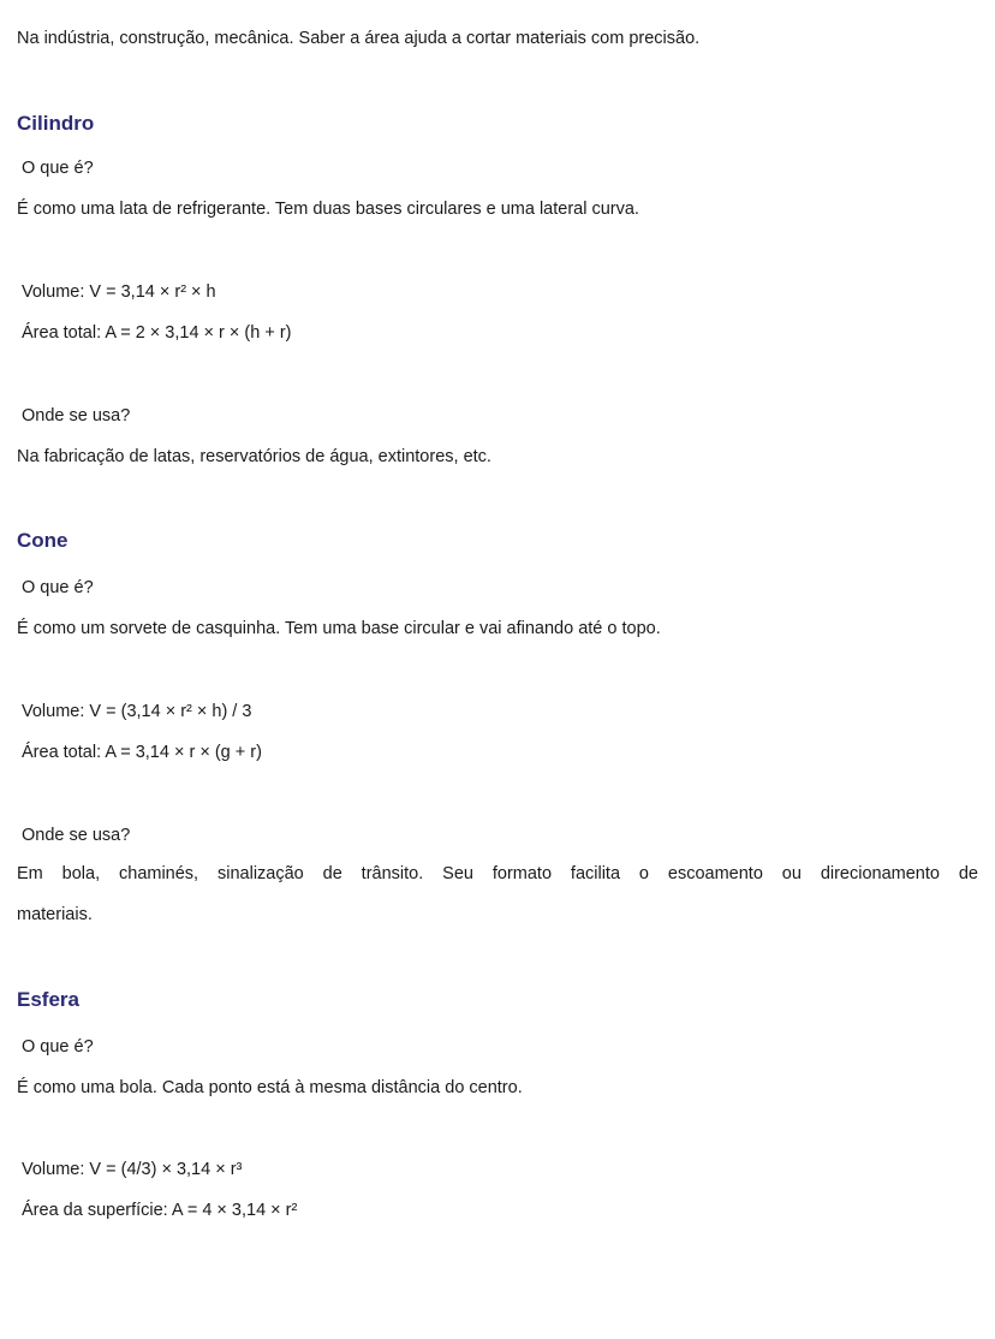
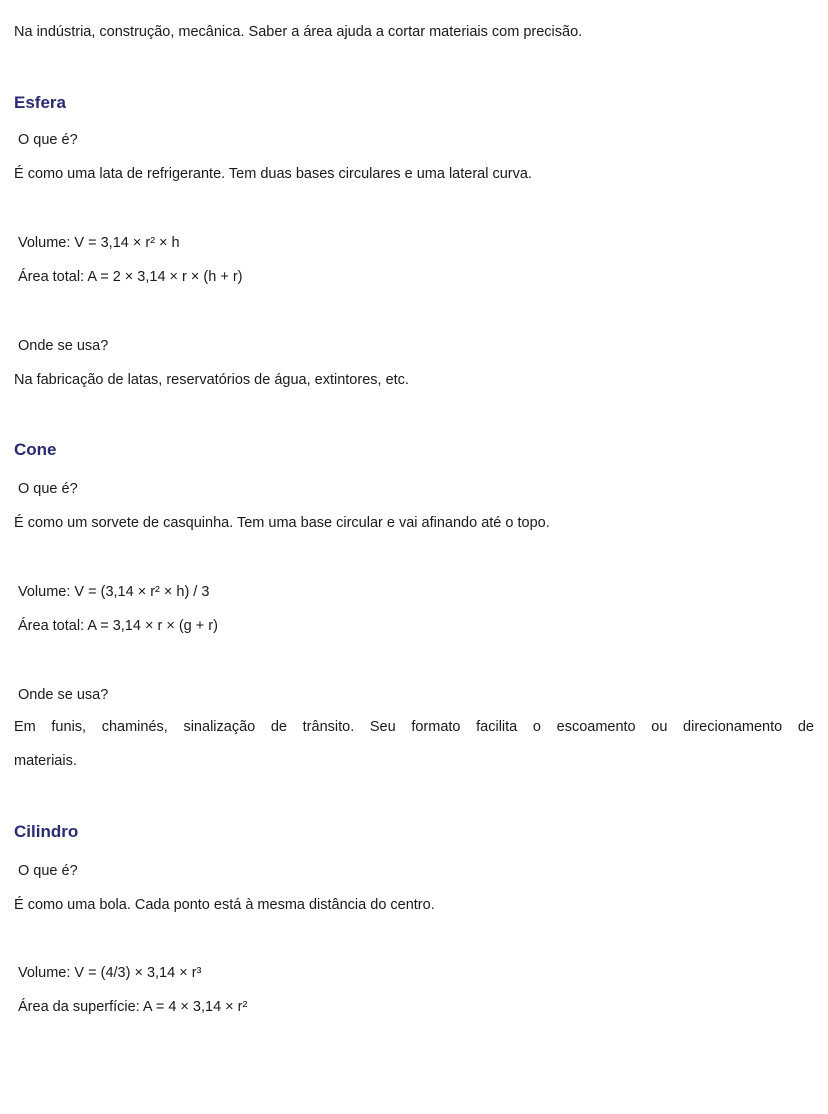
  Na indústria, construção, mecânica. Saber a área ajuda a cortar materiais com precisão.
- Cilindro
+ Esfera
  O que é?
  É como uma lata de refrigerante. Tem duas bases circulares e uma lateral curva.
  Volume: V = 3,14 × r² × h
  Área total: A = 2 × 3,14 × r × (h + r)
  Onde se usa?
  Na fabricação de latas, reservatórios de água, extintores, etc.
  Cone
  O que é?
  É como um sorvete de casquinha. Tem uma base circular e vai afinando até o topo.
  Volume: V = (3,14 × r² × h) / 3
  Área total: A = 3,14 × r × (g + r)
  Onde se usa?
- Em bola, chaminés, sinalização de trânsito. Seu formato facilita o escoamento ou direcionamento de
+ Em funis, chaminés, sinalização de trânsito. Seu formato facilita o escoamento ou direcionamento de
  materiais.
- Esfera
+ Cilindro
  O que é?
  É como uma bola. Cada ponto está à mesma distância do centro.
  Volume: V = (4/3) × 3,14 × r³
  Área da superfície: A = 4 × 3,14 × r²
